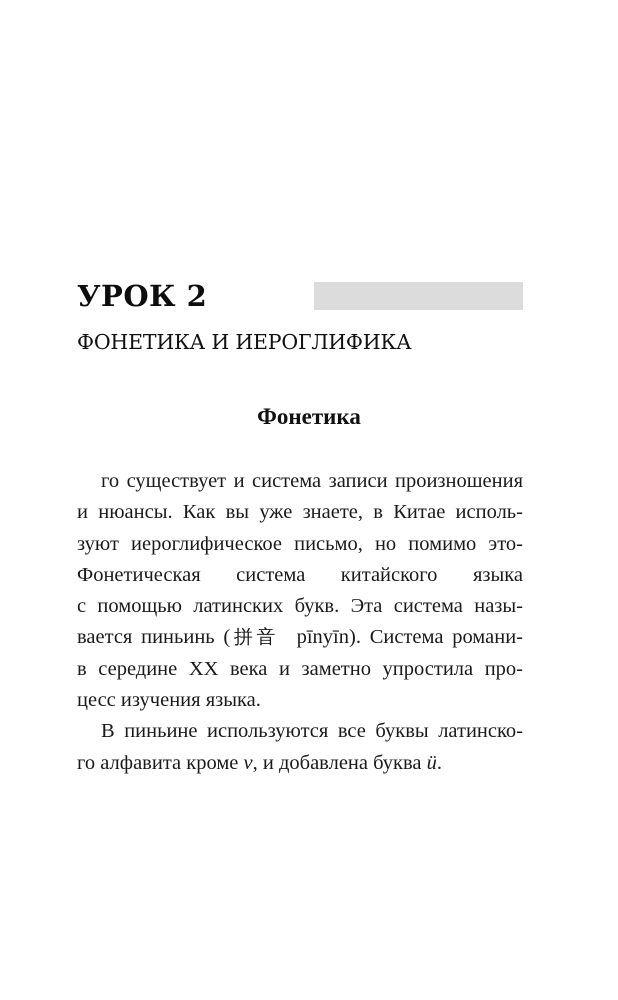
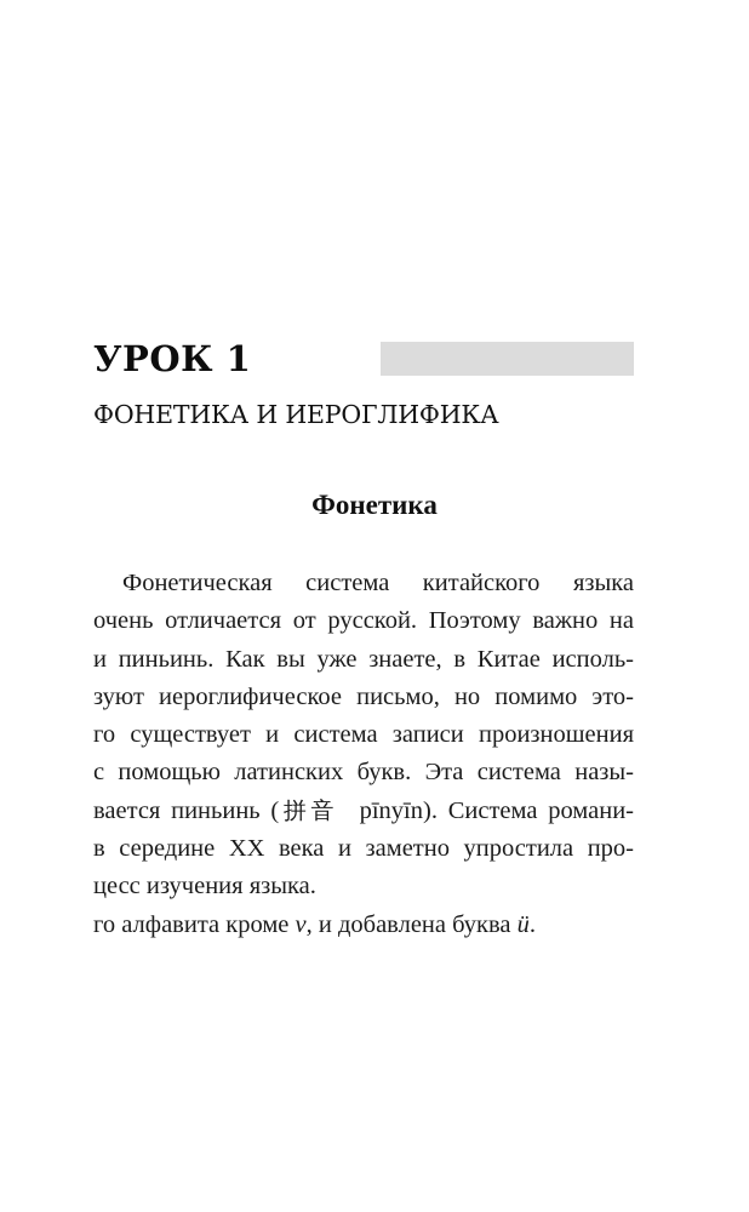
- УРОК 2
+ УРОК 1
  ФОНЕТИКА И ИЕРОГЛИФИКА
  Фонетика
- го существует и система записи произношения
+ Фонетическая система китайского языка
+ очень отличается от русской. Поэтому важно на
- и нюансы. Как вы уже знаете, в Китае исполь-
+ и пиньинь. Как вы уже знаете, в Китае исполь-
  зуют иероглифическое письмо, но помимо это-
- Фонетическая система китайского языка
+ го существует и система записи произношения
  с помощью латинских букв. Эта система назы-
  вается пиньинь (拼音 pīnyīn). Система романи-
  в середине XX века и заметно упростила про-
  цесс изучения языка.
- В пиньине используются все буквы латинско-
  го алфавита кроме v, и добавлена буква ü.
